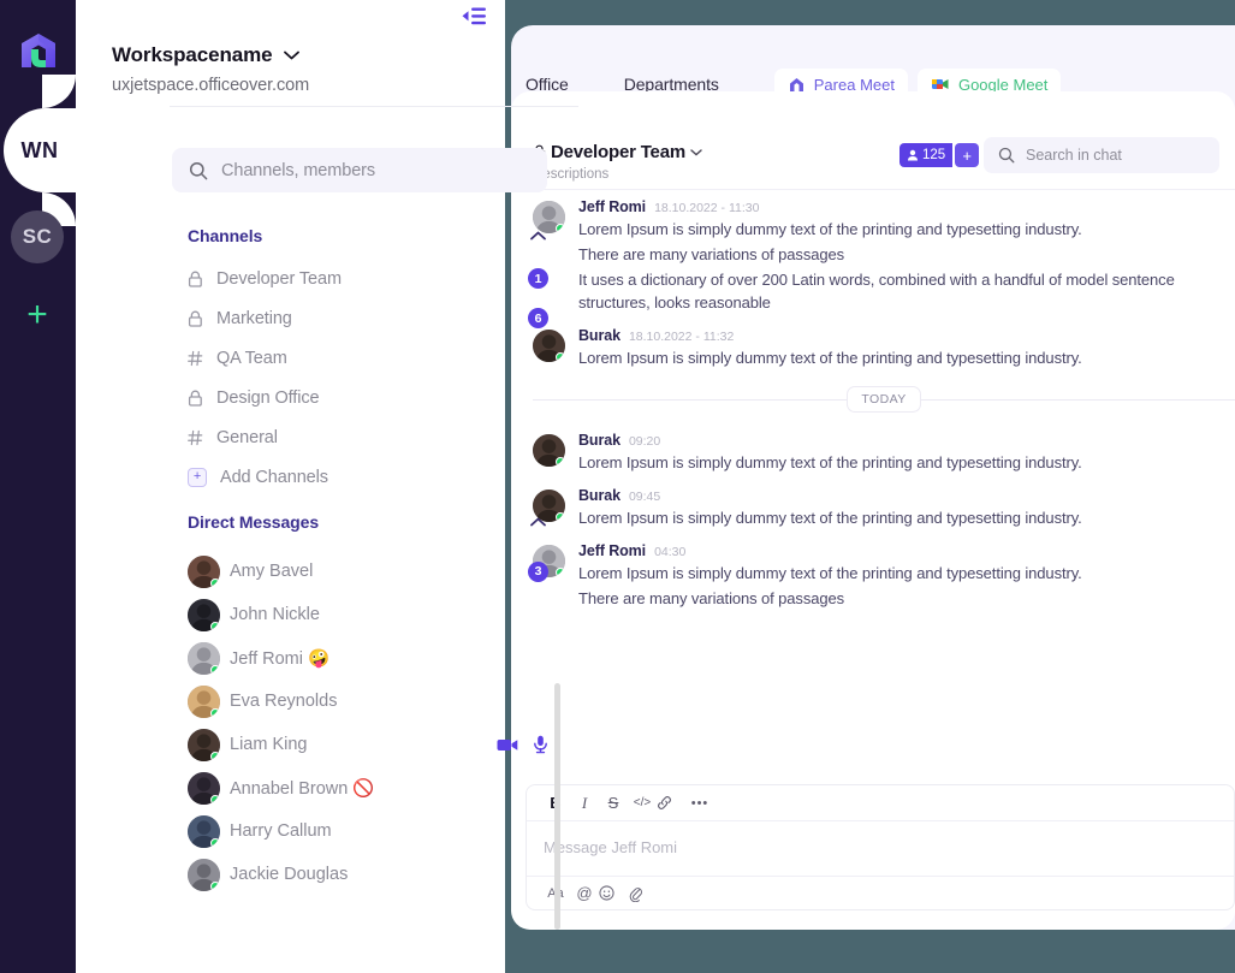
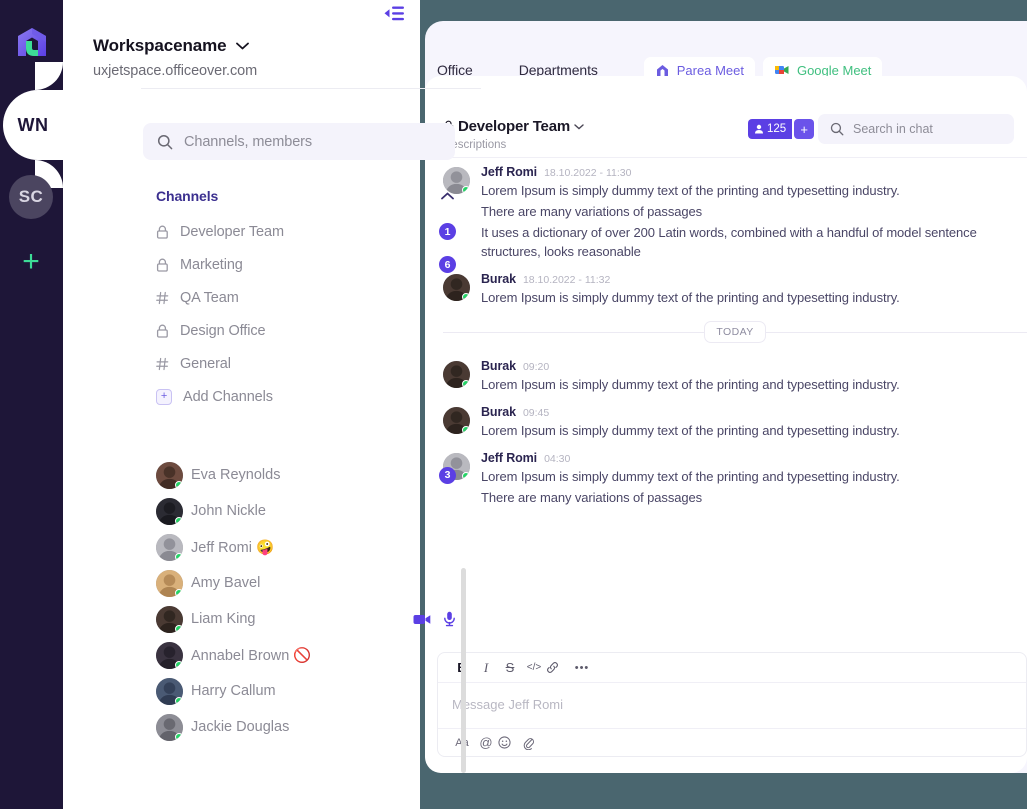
  WN
  SC
  +
  Workspacename
  uxjetspace.officeover.com
  Channels, members
  Channels
  Developer Team
  1
  Marketing
  6
  QA Team
  Design Office
  General
  +
  Add Channels
- Direct Messages
- Amy Bavel
+ Eva Reynolds
  3
  John Nickle
  Jeff Romi 🤪
- Eva Reynolds
+ Amy Bavel
  Liam King
  Annabel Brown 🚫
  Harry Callum
  Jackie Douglas
  Office
  Departments
  Parea Meet
  Google Meet
  Developer Team
  scriptions
  125
  +
  Search in chat
  Jeff Romi
  18.10.2022 - 11:30
  Lorem Ipsum is simply dummy text of the printing and typesetting industry.
  There are many variations of passages
  It uses a dictionary of over 200 Latin words, combined with a handful of model sentence structures, looks reasonable
  Burak
  18.10.2022 - 11:32
  Lorem Ipsum is simply dummy text of the printing and typesetting industry.
  TODAY
  Burak
  09:20
  Lorem Ipsum is simply dummy text of the printing and typesetting industry.
  Burak
  09:45
  Lorem Ipsum is simply dummy text of the printing and typesetting industry.
  Jeff Romi
  04:30
  Lorem Ipsum is simply dummy text of the printing and typesetting industry.
  There are many variations of passages
  I
  S
  </>
  •••
  Message Jeff Romi
  @
